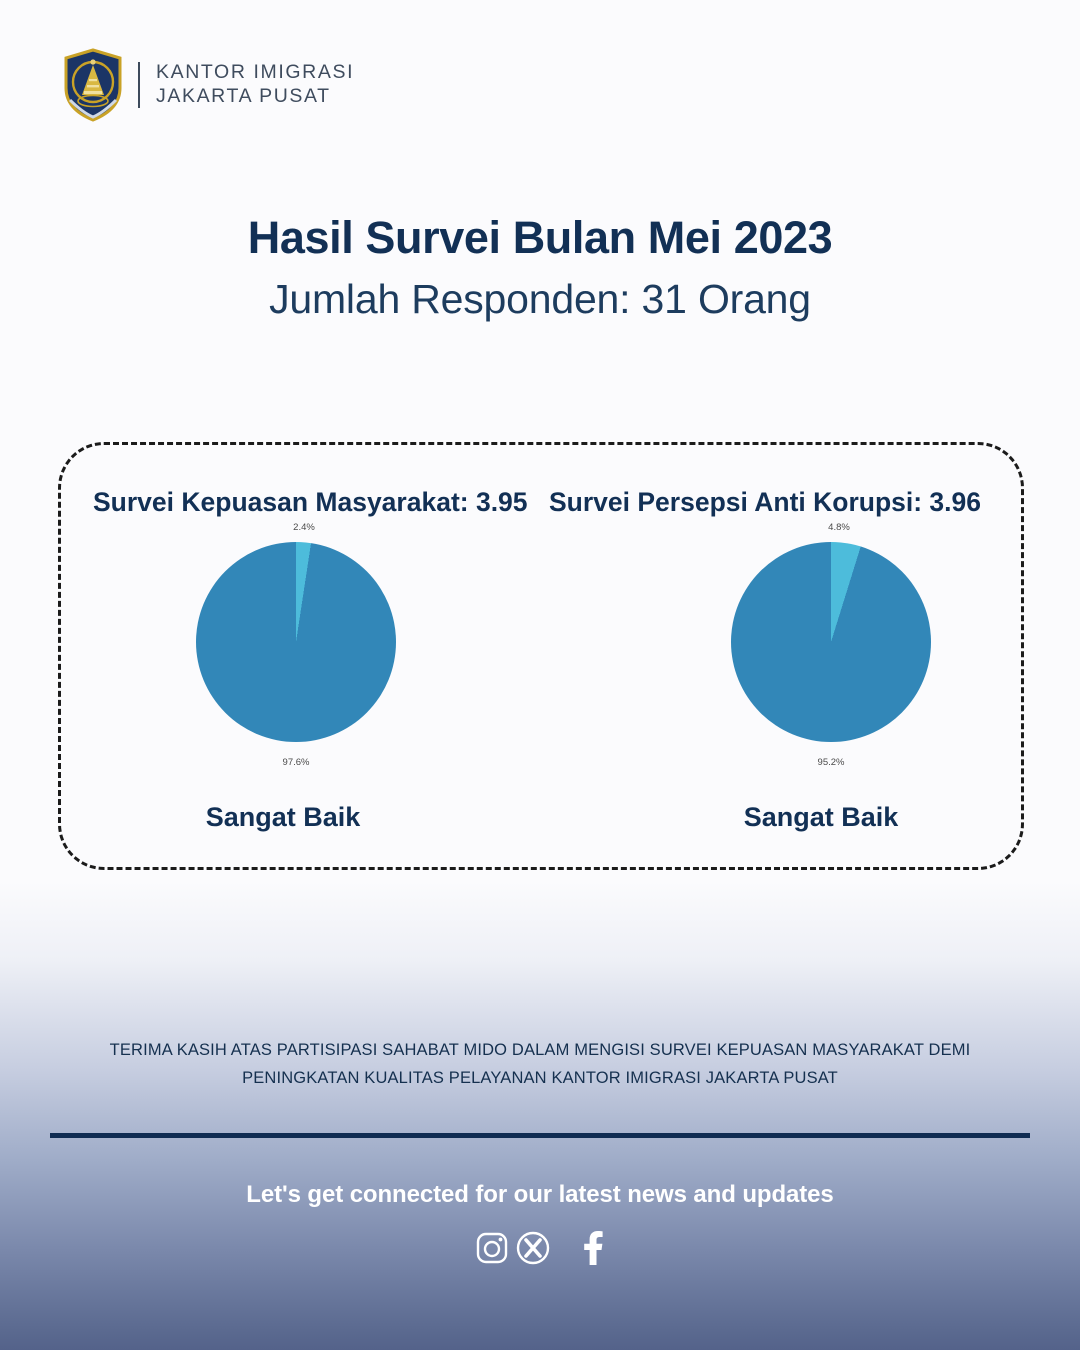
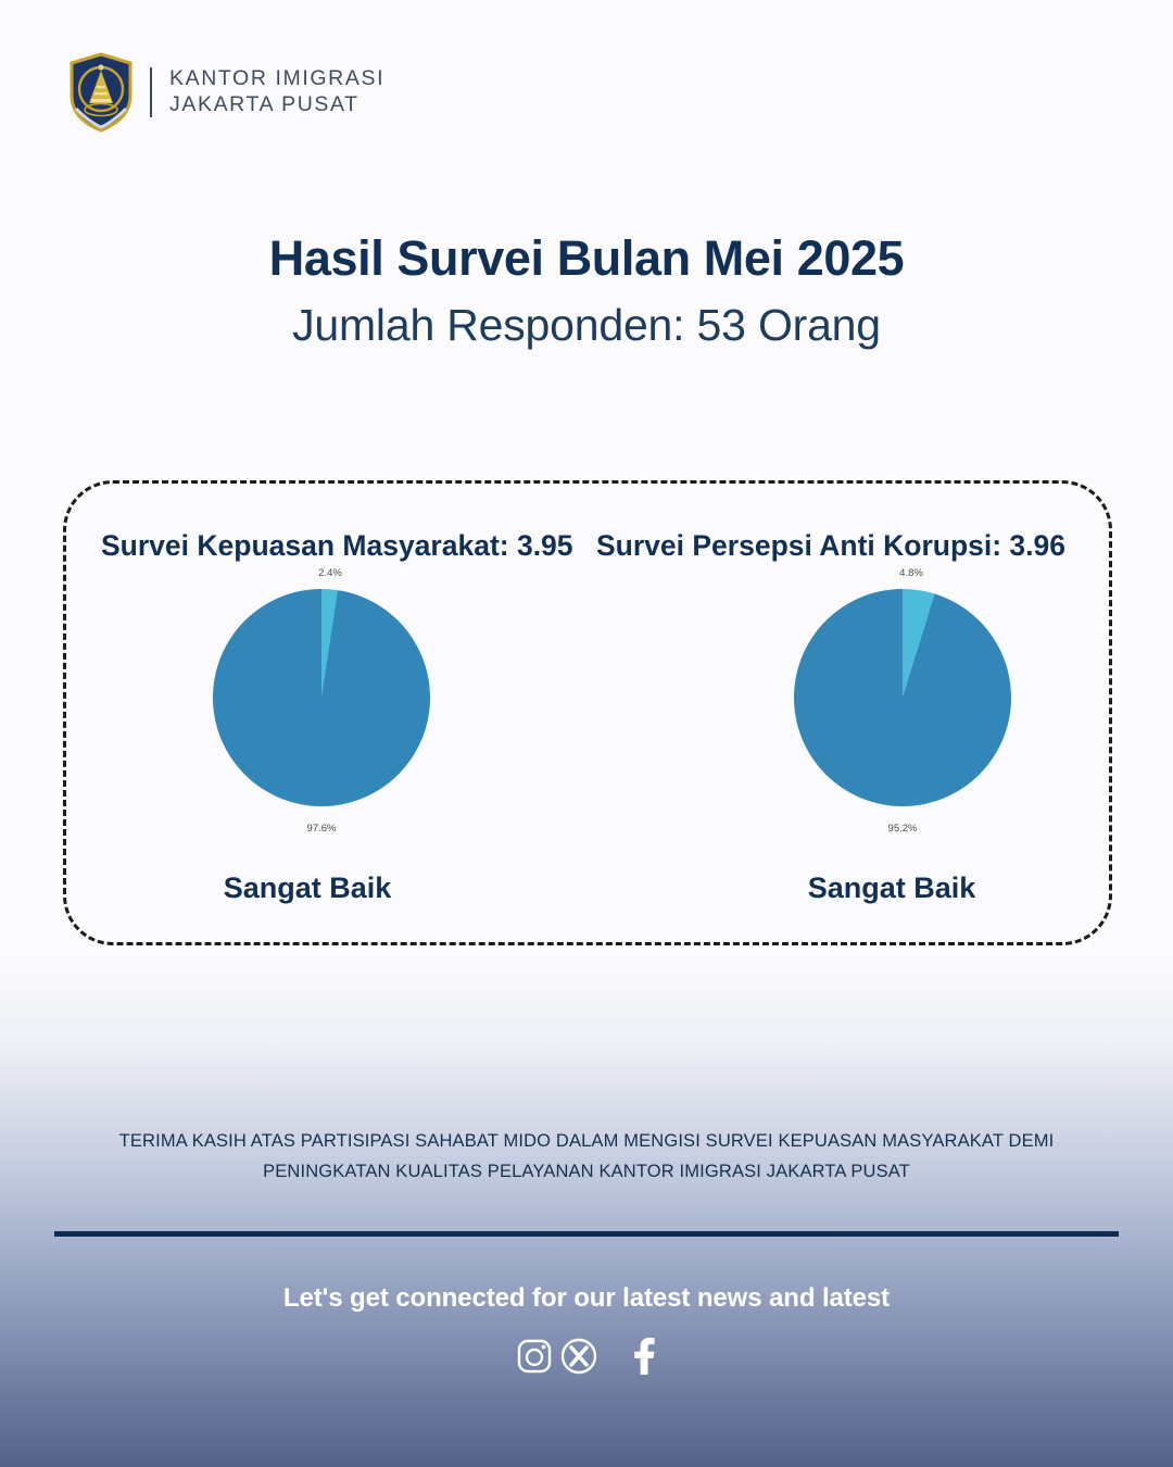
  KANTOR IMIGRASI
  JAKARTA PUSAT
- Hasil Survei Bulan Mei 2023
+ Hasil Survei Bulan Mei 2025
- Jumlah Responden: 31 Orang
+ Jumlah Responden: 53 Orang
  Survei Kepuasan Masyarakat: 3.95
  2.4%
  97.6%
  Sangat Baik
  Survei Persepsi Anti Korupsi: 3.96
  4.8%
  95.2%
  Sangat Baik
  TERIMA KASIH ATAS PARTISIPASI SAHABAT MIDO DALAM MENGISI SURVEI KEPUASAN MASYARAKAT DEMI
  PENINGKATAN KUALITAS PELAYANAN KANTOR IMIGRASI JAKARTA PUSAT
- Let's get connected for our latest news and updates
+ Let's get connected for our latest news and latest
